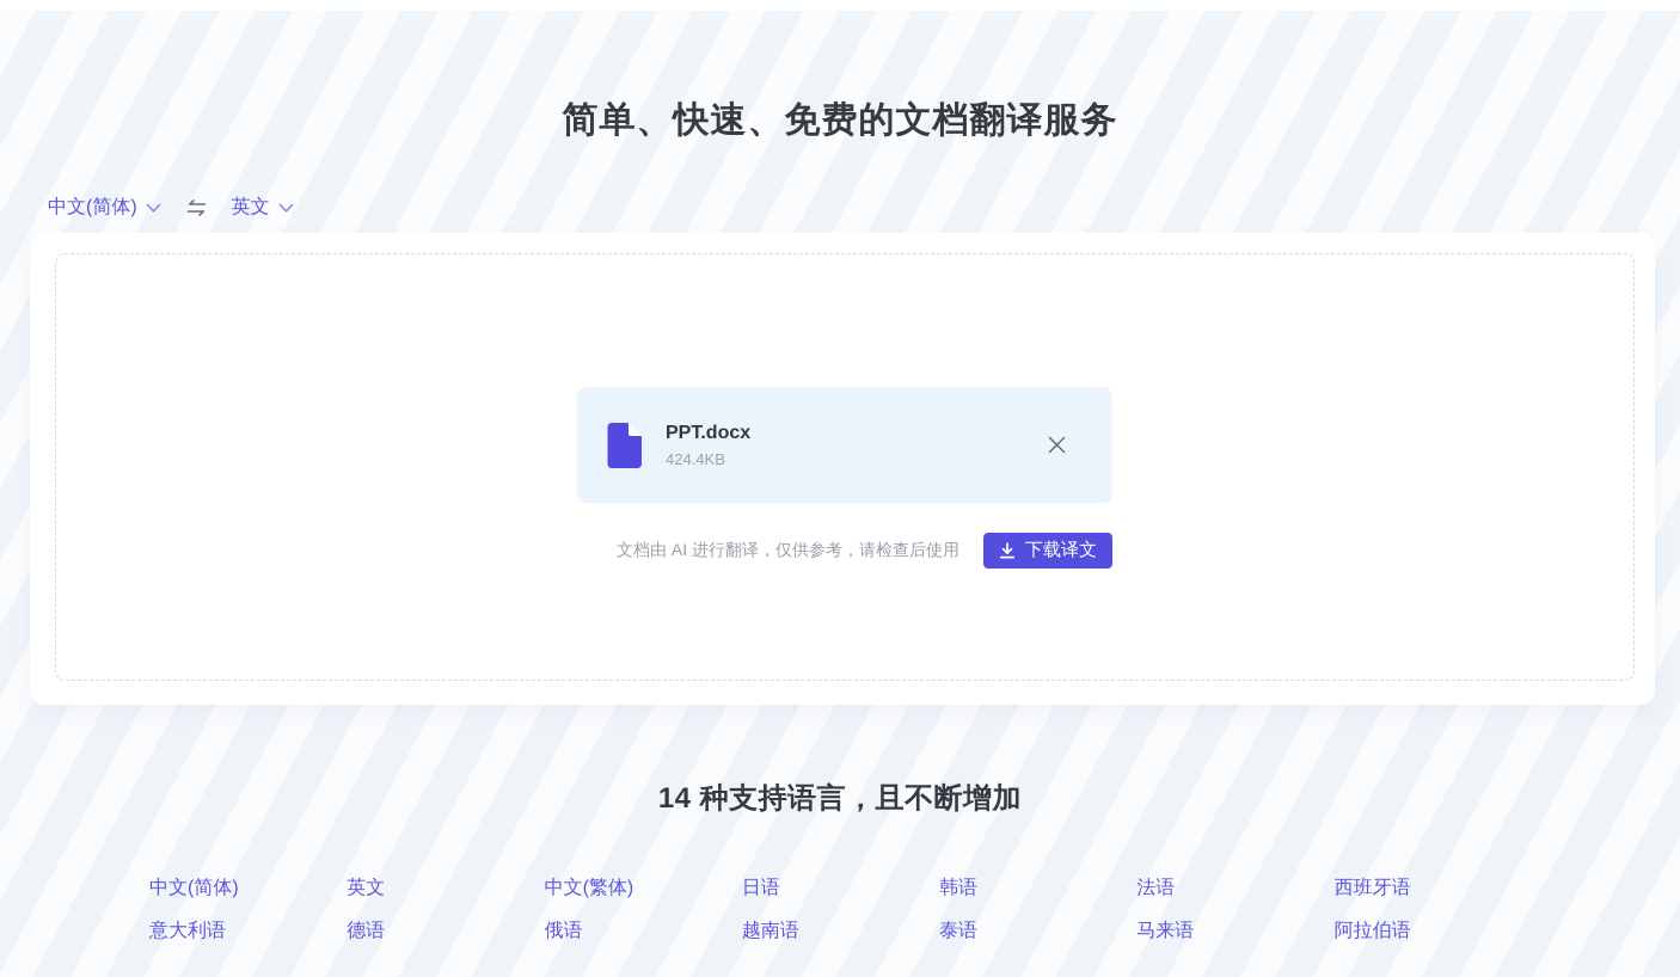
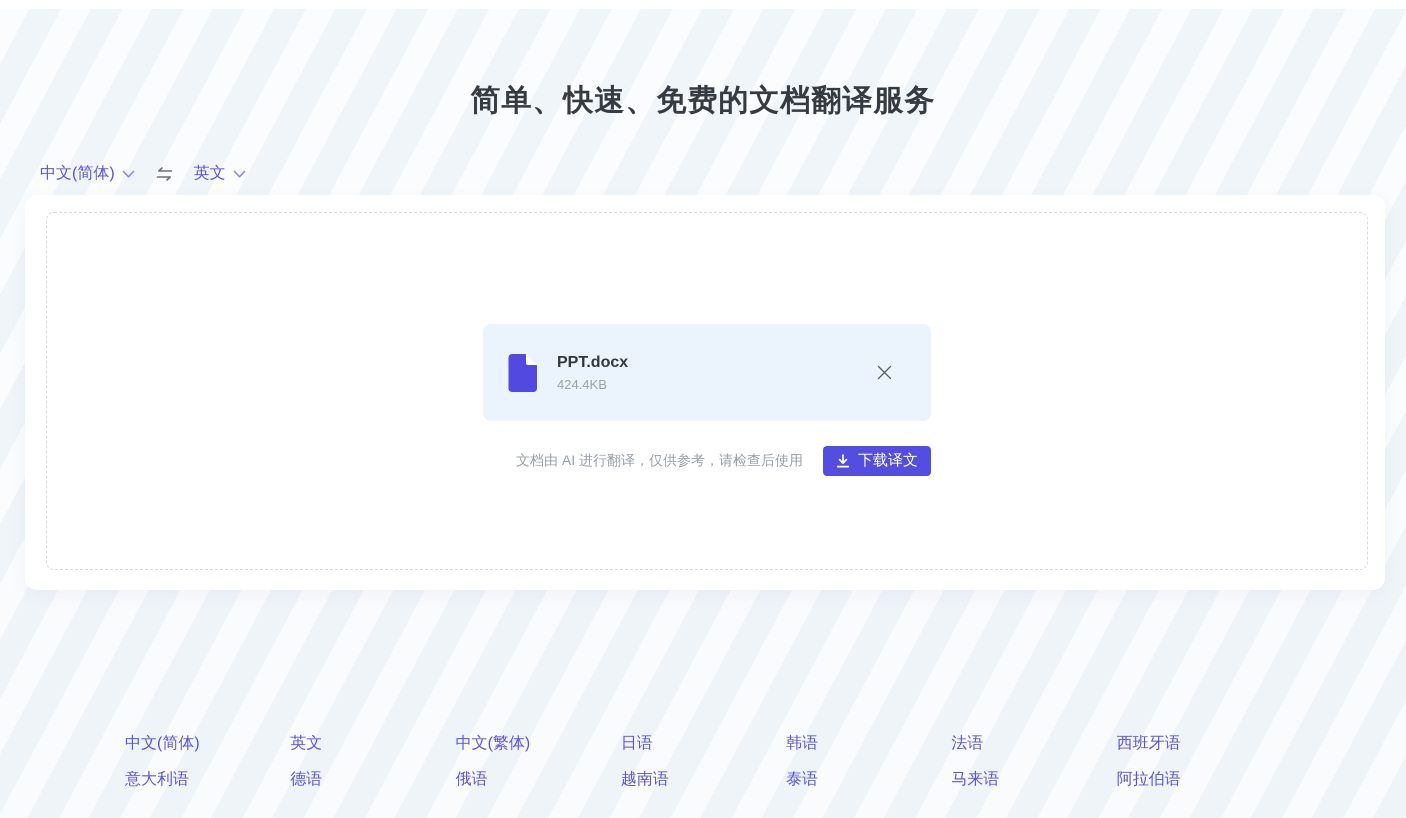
  简单、快速、免费的文档翻译服务
  中文(简体)
  英文
  PPT.docx
  424.4KB
  文档由 AI 进行翻译，仅供参考，请检查后使用
  下载译文
- 14 种支持语言，且不断增加
  中文(简体)
  英文
  中文(繁体)
  日语
  韩语
  法语
  西班牙语
  意大利语
  德语
  俄语
  越南语
  泰语
  马来语
  阿拉伯语
